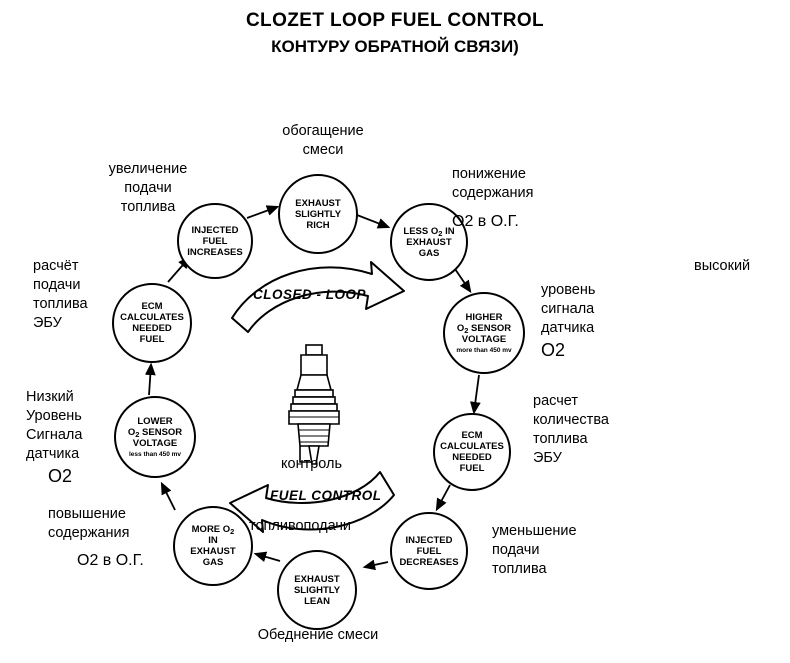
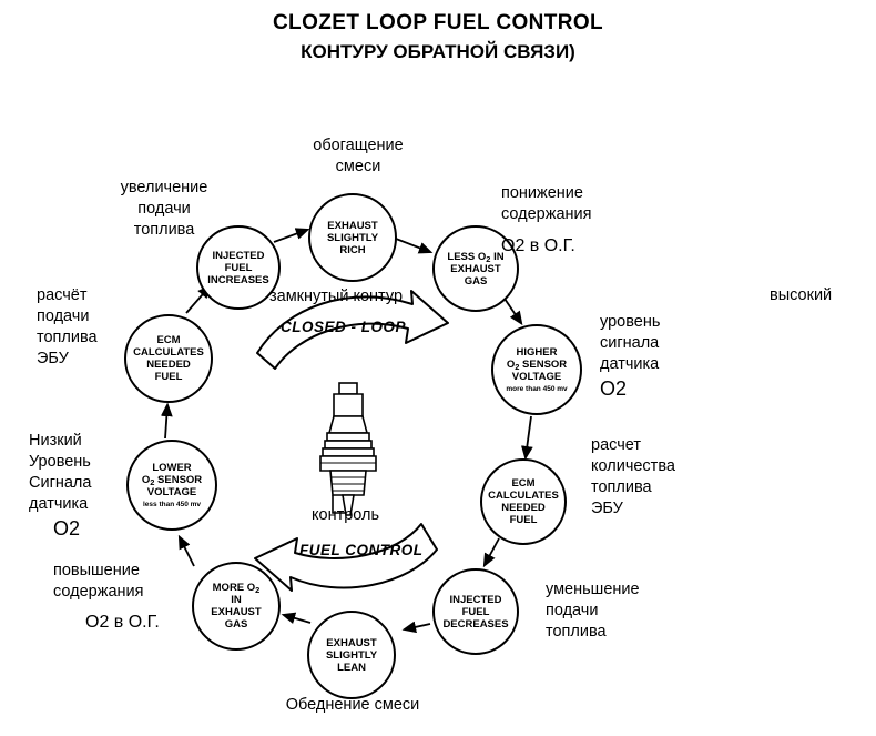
  CLOZET LOOP FUEL CONTROL
  КОНТУРУ ОБРАТНОЙ СВЯЗИ)
  INJECTED
  FUEL
  INCREASES
  EXHAUST
  SLIGHTLY
  RICH
  LESS O2 IN
  EXHAUST
  GAS
  HIGHER
  O2 SENSOR
  VOLTAGE
  ECM
  CALCULATES
  NEEDED
  FUEL
  INJECTED
  FUEL
  DECREASES
  EXHAUST
  SLIGHTLY
  LEAN
  MORE O2
  IN
  EXHAUST
  GAS
  LOWER
  O2 SENSOR
  VOLTAGE
  ECM
  CALCULATES
  NEEDED
  FUEL
  CLOSED - LOOP
  FUEL CONTROL
  обогащение
  смеси
  увеличение
  подачи
  топлива
  понижение
  содержания
  O2 в О.Г.
  высокий
  уровень
  сигнала
  датчика
  O2
  расчет
  количества
  топлива
  ЭБУ
  уменьшение
  подачи
  топлива
  Обеднение смеси
  повышение
  содержания
  O2 в О.Г.
  Низкий
  Уровень
  Сигнала
  датчика
  O2
  расчёт
  подачи
  топлива
  ЭБУ
+ замкнутый контур
  контроль
- топливоподачи
